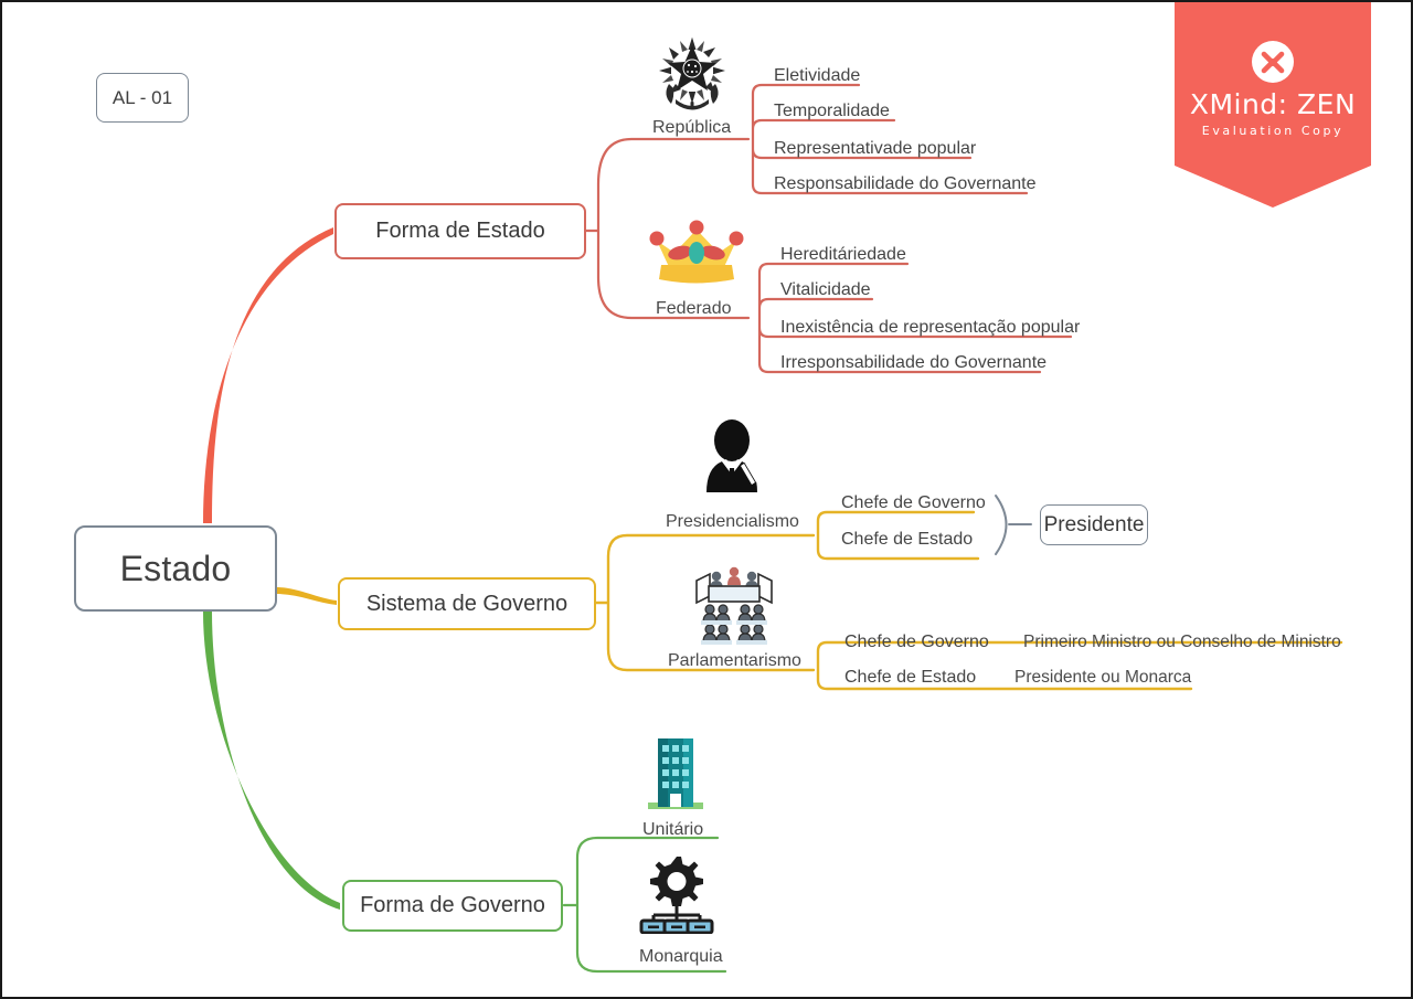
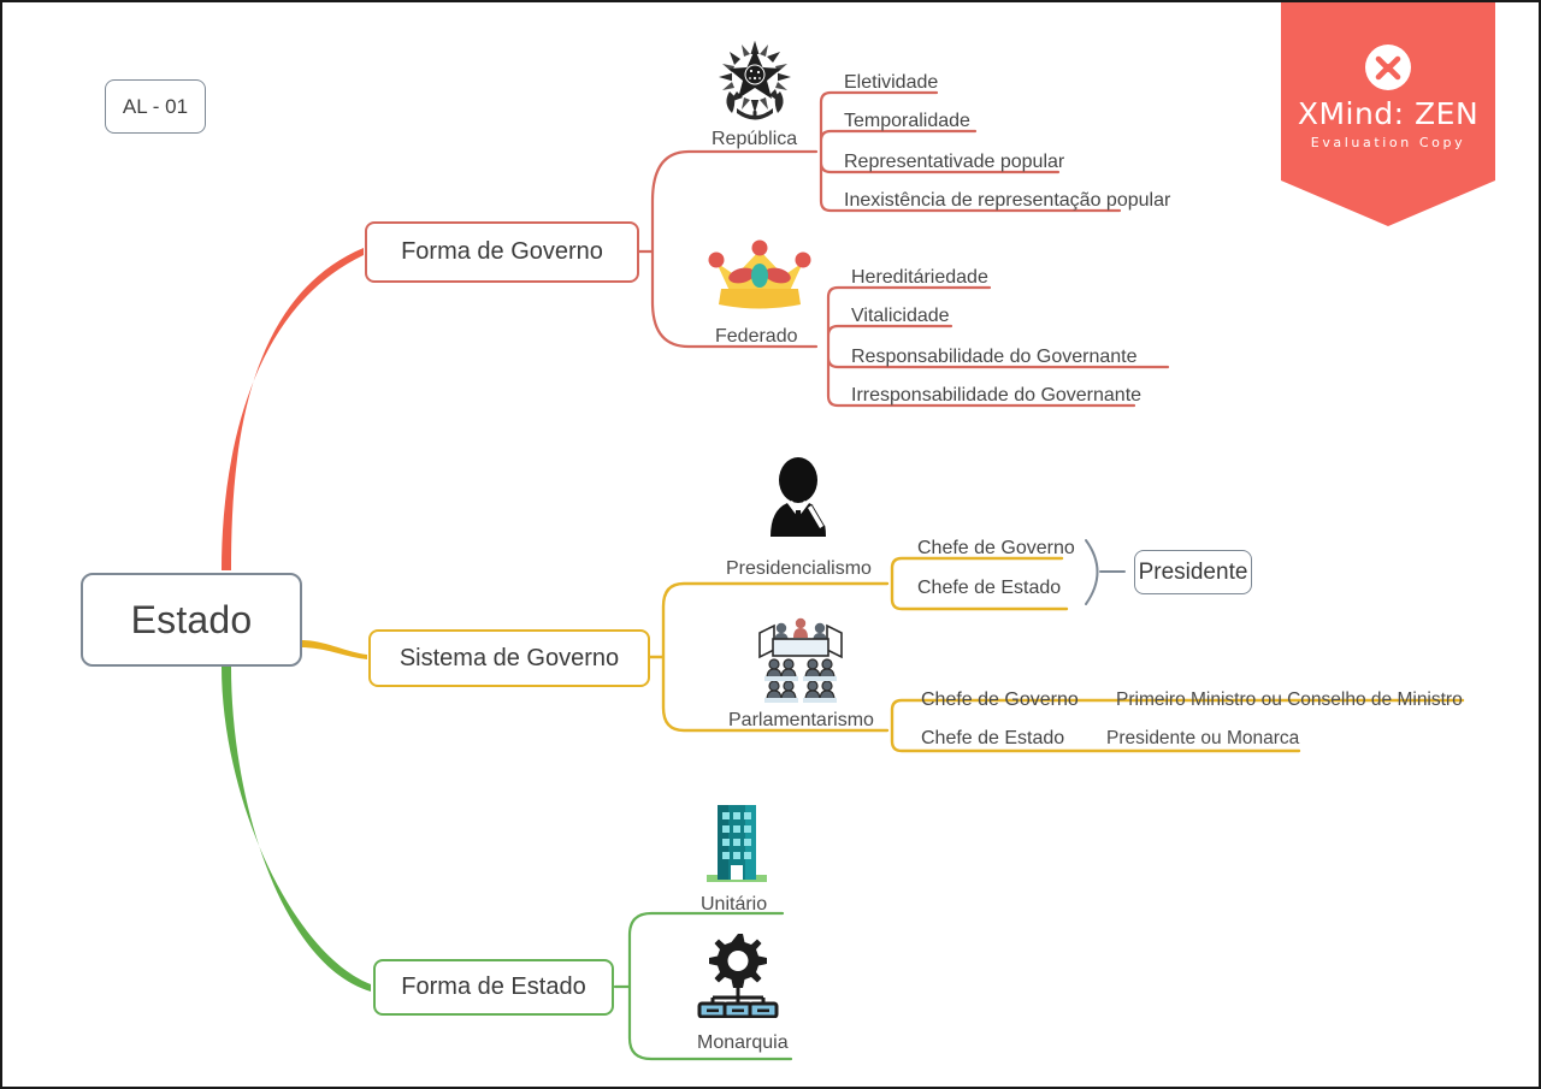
  XMind: ZEN
  Evaluation Copy
  AL - 01
  Estado
- Forma de Estado
+ Forma de Governo
  Sistema de Governo
- Forma de Governo
+ Forma de Estado
  Presidente
  República
  Federado
  Presidencialismo
  Parlamentarismo
  Unitário
  Monarquia
  Eletividade
  Temporalidade
  Representativade popular
- Responsabilidade do Governante
+ Inexistência de representação popular
  Hereditáriedade
  Vitalicidade
- Inexistência de representação popular
+ Responsabilidade do Governante
  Irresponsabilidade do Governante
  Chefe de Governo
  Chefe de Estado
  Chefe de Governo
  Primeiro Ministro ou Conselho de Ministro
  Chefe de Estado
  Presidente ou Monarca
